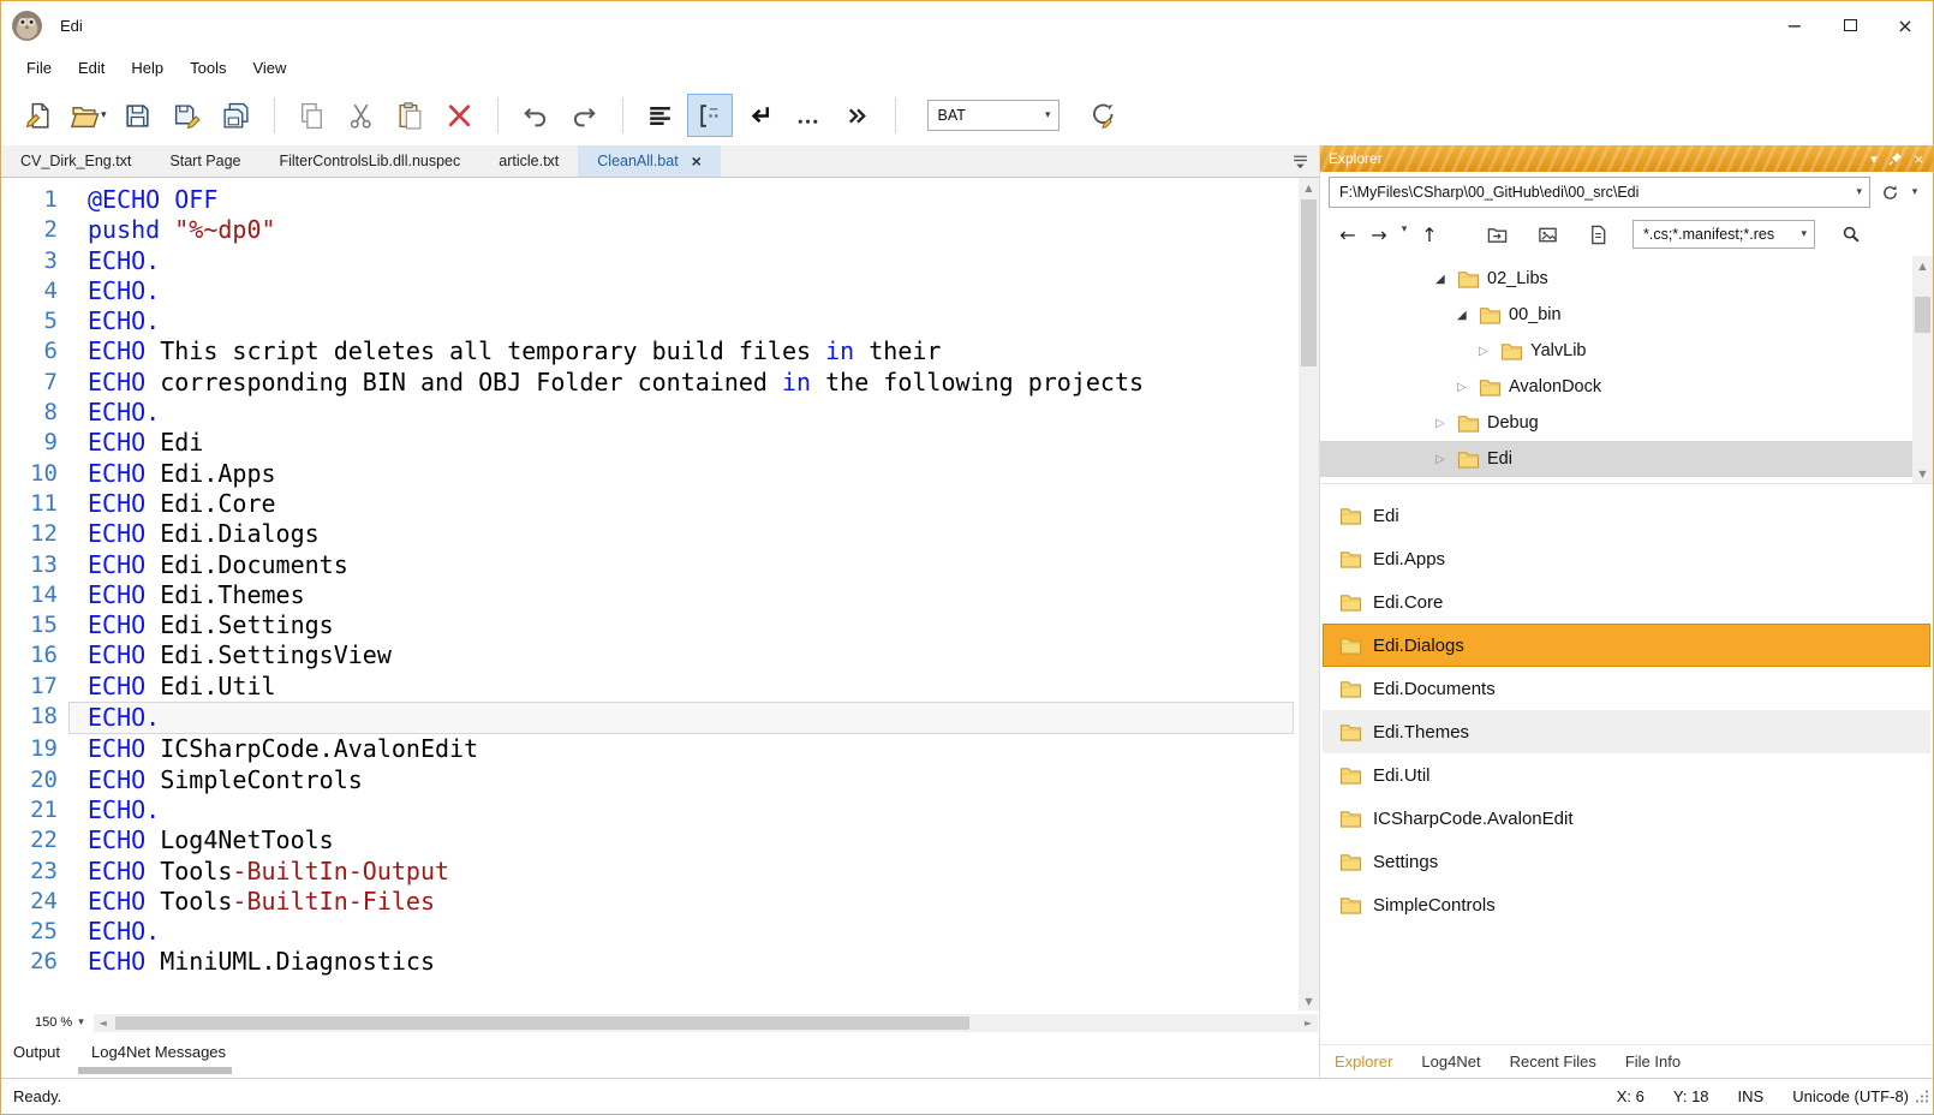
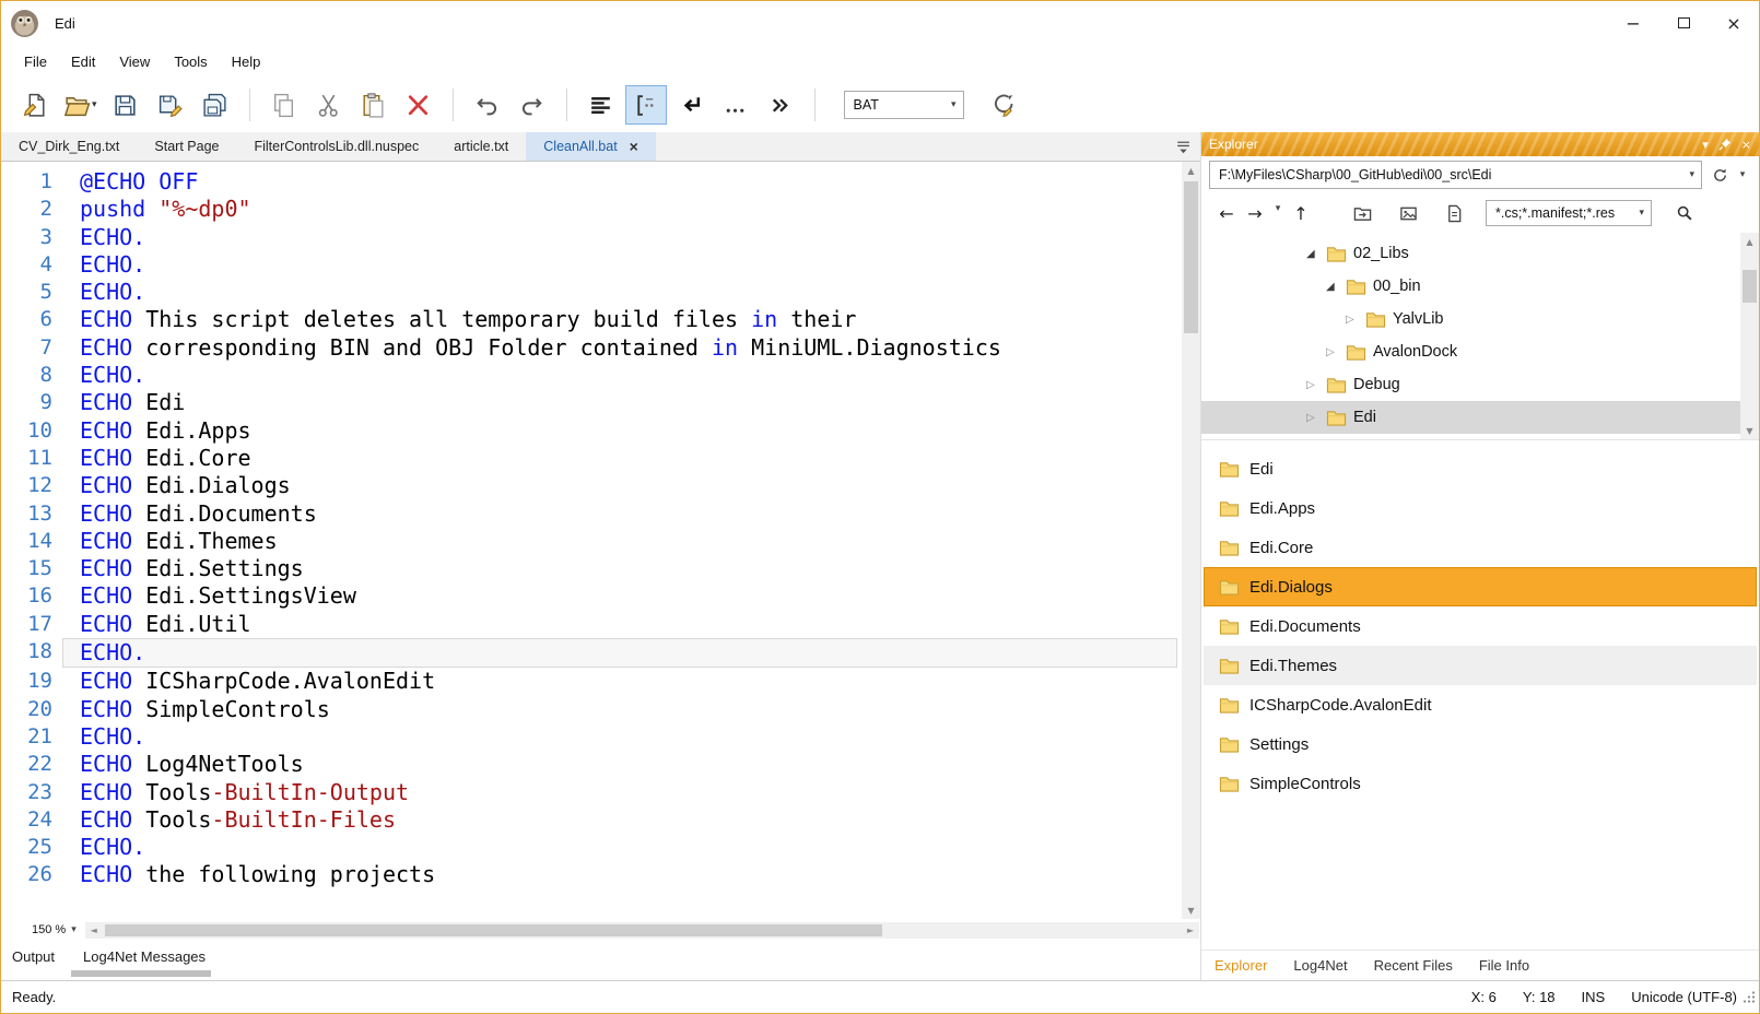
  Edi
  −
  ×
  File
  Edit
- Help
+ View
  Tools
- View
+ Help
  ▾
  BAT
  ▾
  CV_Dirk_Eng.txt
  Start Page
  FilterControlsLib.dll.nuspec
  article.txt
  CleanAll.bat
  ×
  1
  @ECHO OFF
  2
  pushd "%~dp0"
  3
  ECHO.
  4
  ECHO.
  5
  ECHO.
  6
  ECHO This script deletes all temporary build files in their
  7
- ECHO corresponding BIN and OBJ Folder contained in the following projects
+ ECHO corresponding BIN and OBJ Folder contained in MiniUML.Diagnostics
  8
  ECHO.
  9
  ECHO Edi
  10
  ECHO Edi.Apps
  11
  ECHO Edi.Core
  12
  ECHO Edi.Dialogs
  13
  ECHO Edi.Documents
  14
  ECHO Edi.Themes
  15
  ECHO Edi.Settings
  16
  ECHO Edi.SettingsView
  17
  ECHO Edi.Util
  18
  ECHO.
  19
  ECHO ICSharpCode.AvalonEdit
  20
  ECHO SimpleControls
  21
  ECHO.
  22
  ECHO Log4NetTools
  23
  ECHO Tools-BuiltIn-Output
  24
  ECHO Tools-BuiltIn-Files
  25
  ECHO.
  26
- ECHO MiniUML.Diagnostics
+ ECHO the following projects
  ▲
  ▼
  150 %
  ▾
  ◄
  ►
  Output
  Log4Net Messages
  Explorer
  ▾
  ×
  F:\MyFiles\CSharp\00_GitHub\edi\00_src\Edi
  ▾
  ▾
  ←
  →
  ▾
  ↑
  *.cs;*.manifest;*.res
  ▾
  ◢
  02_Libs
  ◢
  00_bin
  ▷
  YalvLib
  ▷
  AvalonDock
  ▷
  Debug
  ▷
  Edi
  ▲
  ▼
  Edi
  Edi.Apps
  Edi.Core
  Edi.Dialogs
  Edi.Documents
  Edi.Themes
- Edi.Util
  ICSharpCode.AvalonEdit
  Settings
  SimpleControls
  Explorer
  Log4Net
  Recent Files
  File Info
  Ready.
  X: 6
  Y: 18
  INS
  Unicode (UTF-8)
